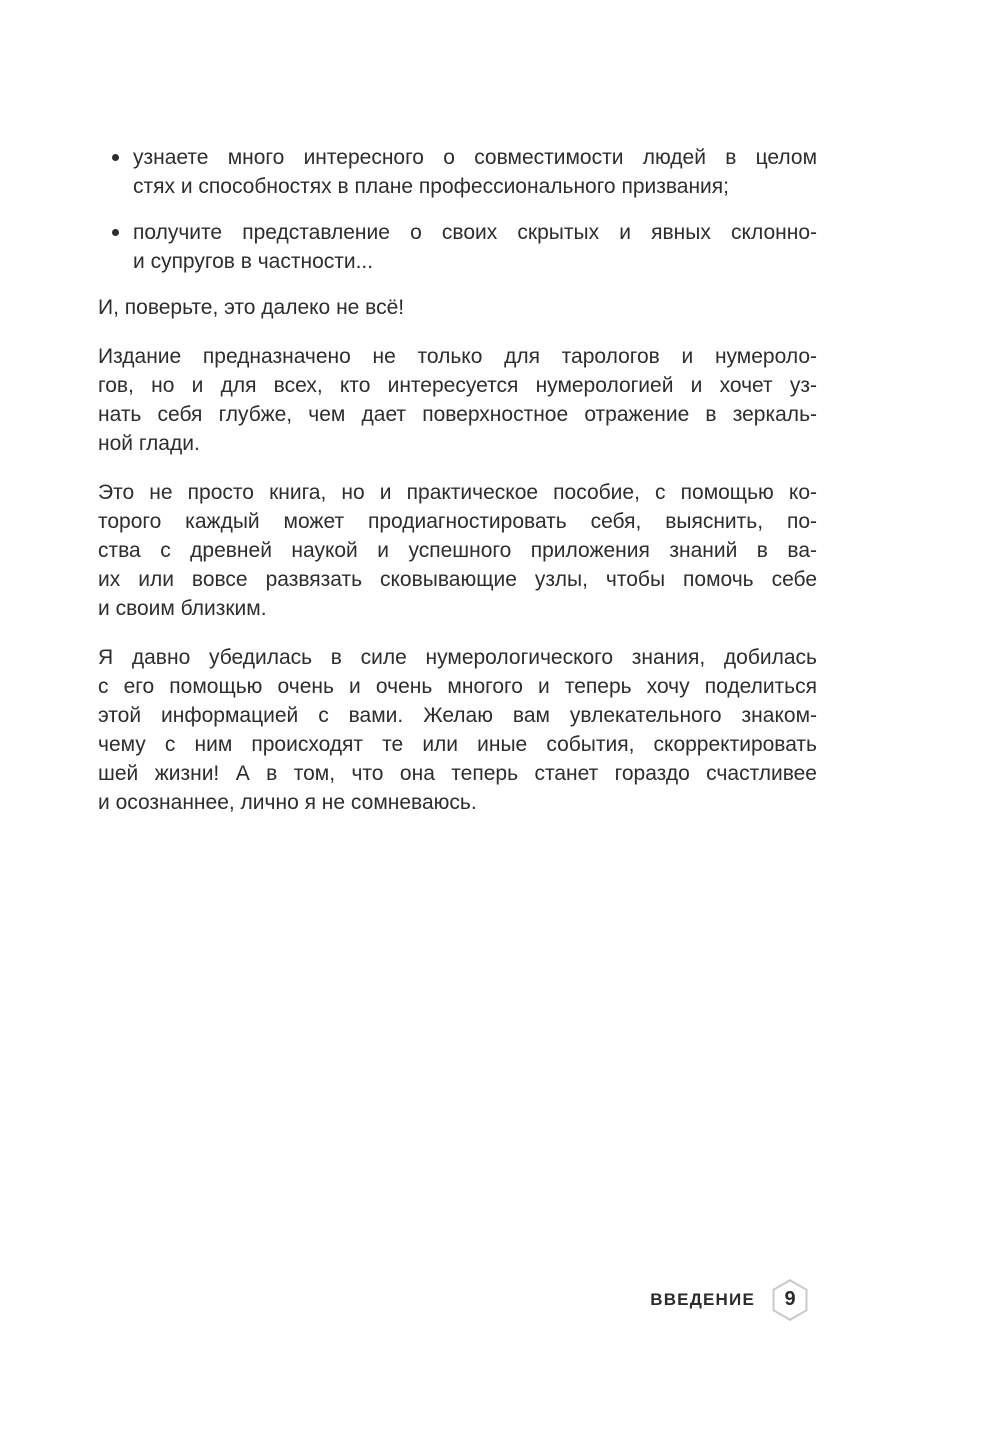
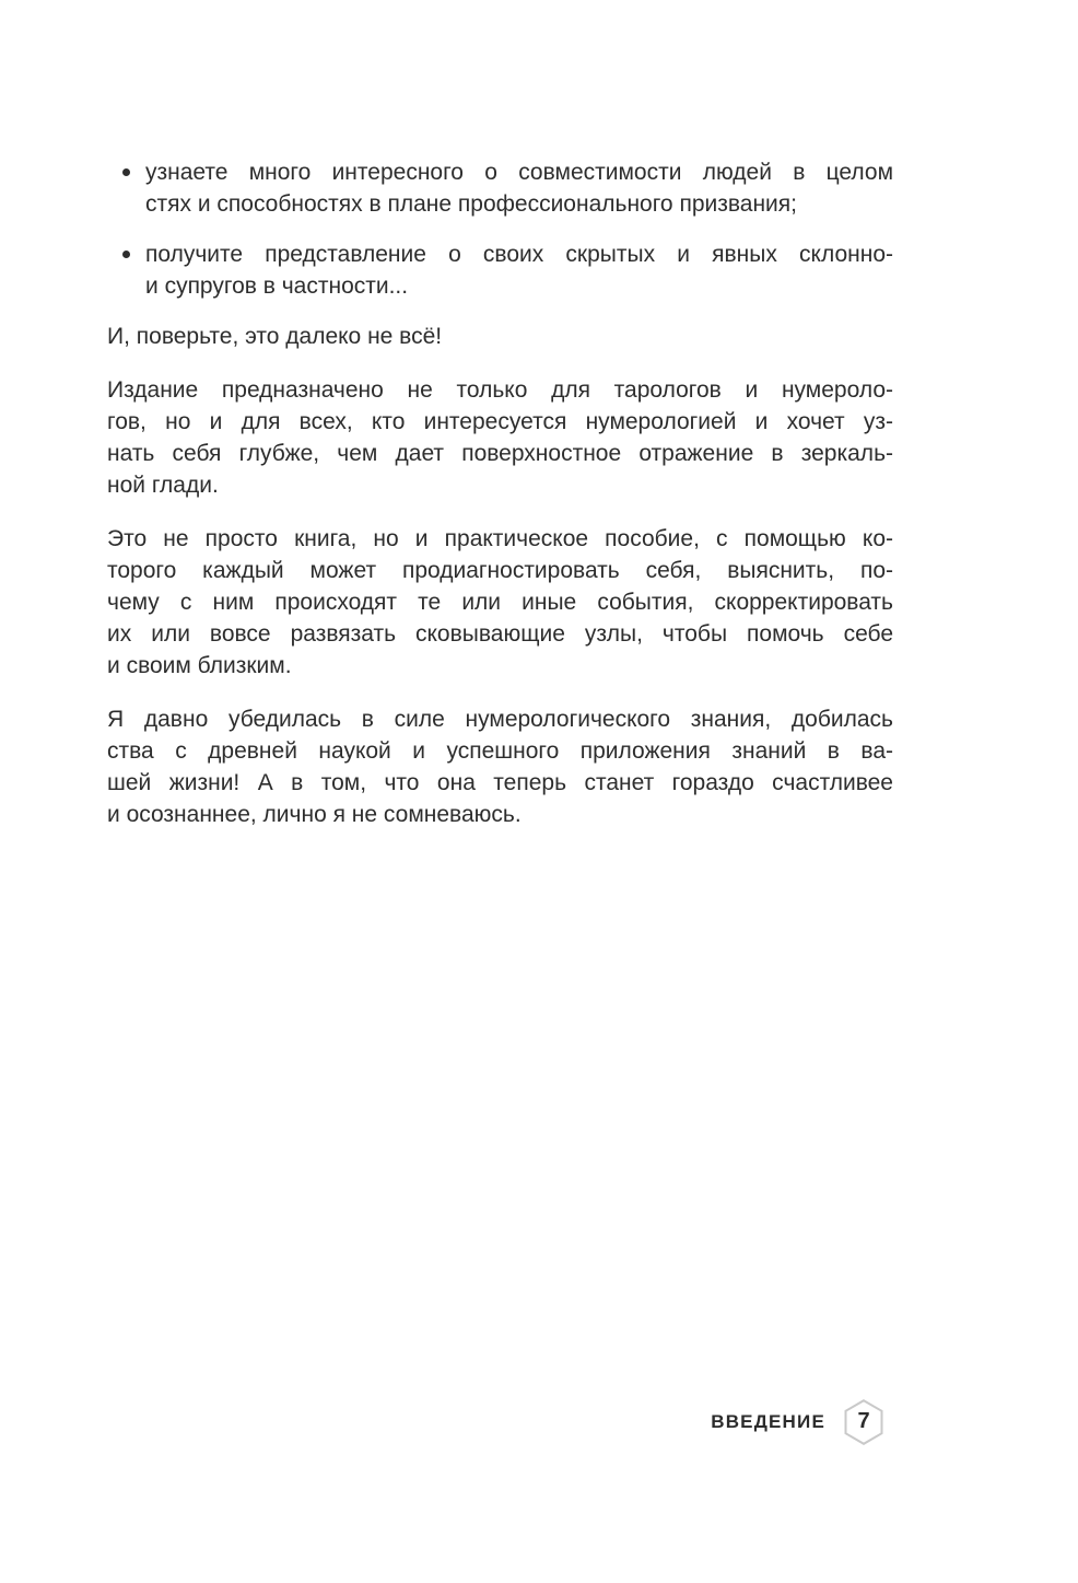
  узнаете много интересного о совместимости людей в целом
  стях и способностях в плане профессионального призвания;
  получите представление о своих скрытых и явных склонно-
  и супругов в частности...
  И, поверьте, это далеко не всё!
  Издание предназначено не только для тарологов и нумероло-
  гов, но и для всех, кто интересуется нумерологией и хочет уз-
  нать себя глубже, чем дает поверхностное отражение в зеркаль-
  ной глади.
  Это не просто книга, но и практическое пособие, с помощью ко-
  торого каждый может продиагностировать себя, выяснить, по-
- ства с древней наукой и успешного приложения знаний в ва-
+ чему с ним происходят те или иные события, скорректировать
  их или вовсе развязать сковывающие узлы, чтобы помочь себе
  и своим близким.
  Я давно убедилась в силе нумерологического знания, добилась
- с его помощью очень и очень многого и теперь хочу поделиться
- этой информацией с вами. Желаю вам увлекательного знаком-
- чему с ним происходят те или иные события, скорректировать
+ ства с древней наукой и успешного приложения знаний в ва-
  шей жизни! А в том, что она теперь станет гораздо счастливее
  и осознаннее, лично я не сомневаюсь.
  ВВЕДЕНИЕ
- 9
+ 7
